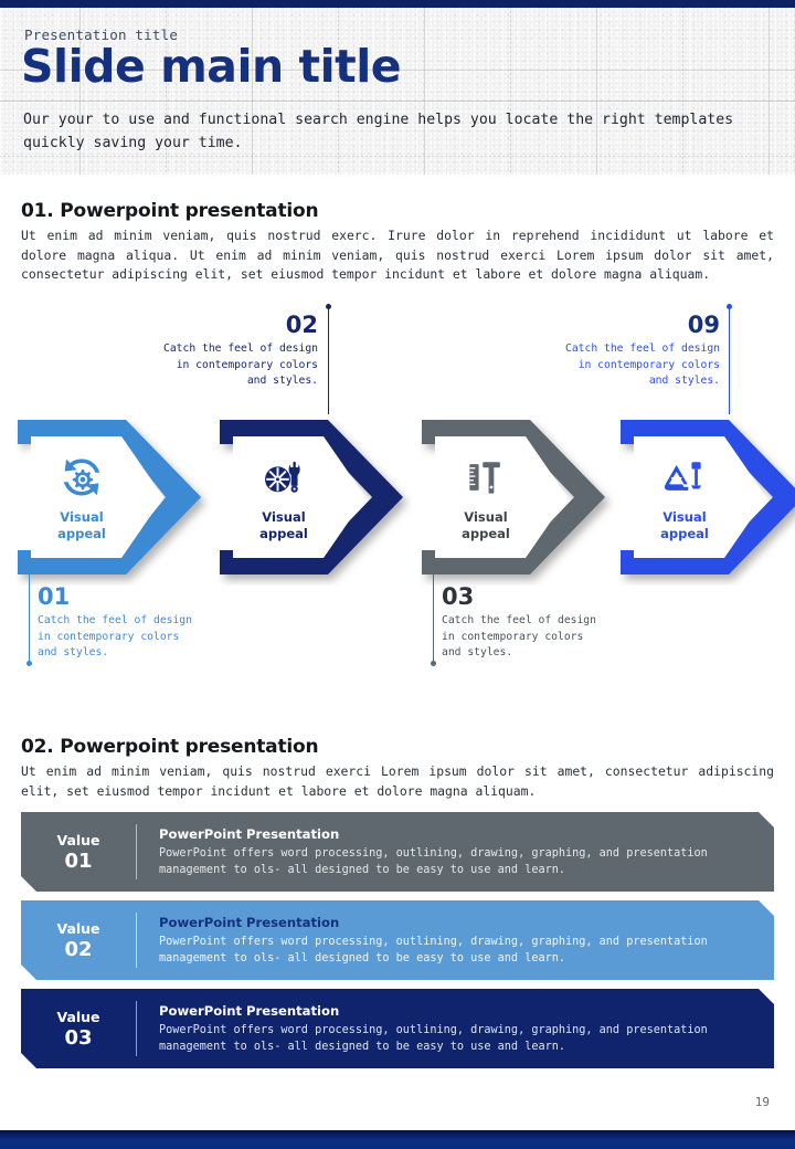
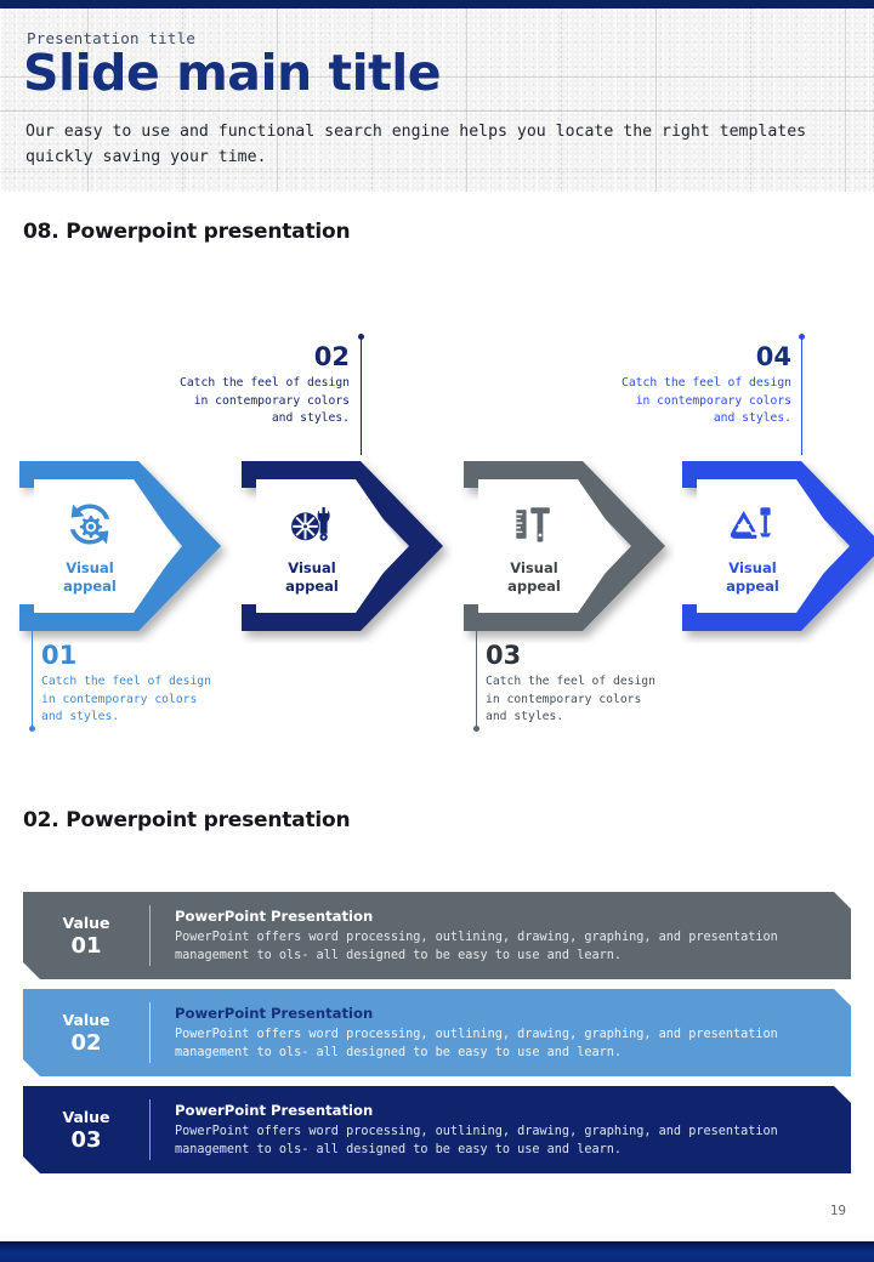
  Presentation title
  Slide main title
- Our your to use and functional search engine helps you locate the right templates quickly saving your time.
+ Our easy to use and functional search engine helps you locate the right templates quickly saving your time.
- 01. Powerpoint presentation
+ 08. Powerpoint presentation
- Ut enim ad minim veniam, quis nostrud exerc. Irure dolor in reprehend incididunt ut labore et dolore magna aliqua. Ut enim ad minim veniam, quis nostrud exerci Lorem ipsum dolor sit amet, consectetur adipiscing elit, set eiusmod tempor incidunt et labore et dolore magna aliquam.
  Visual
  appeal
  01
  Catch the feel of design in contemporary colors and styles.
  Visual
  appeal
  02
  Catch the feel of design in contemporary colors and styles.
  Visual
  appeal
  03
  Catch the feel of design in contemporary colors and styles.
  Visual
  appeal
- 09
+ 04
  Catch the feel of design in contemporary colors and styles.
  02. Powerpoint presentation
- Ut enim ad minim veniam, quis nostrud exerci Lorem ipsum dolor sit amet, consectetur adipiscing elit, set eiusmod tempor incidunt et labore et dolore magna aliquam.
  Value
  01
  PowerPoint Presentation
  PowerPoint offers word processing, outlining, drawing, graphing, and presentation management to ols- all designed to be easy to use and learn.
  Value
  02
  PowerPoint Presentation
  PowerPoint offers word processing, outlining, drawing, graphing, and presentation management to ols- all designed to be easy to use and learn.
  Value
  03
  PowerPoint Presentation
  PowerPoint offers word processing, outlining, drawing, graphing, and presentation management to ols- all designed to be easy to use and learn.
  19
